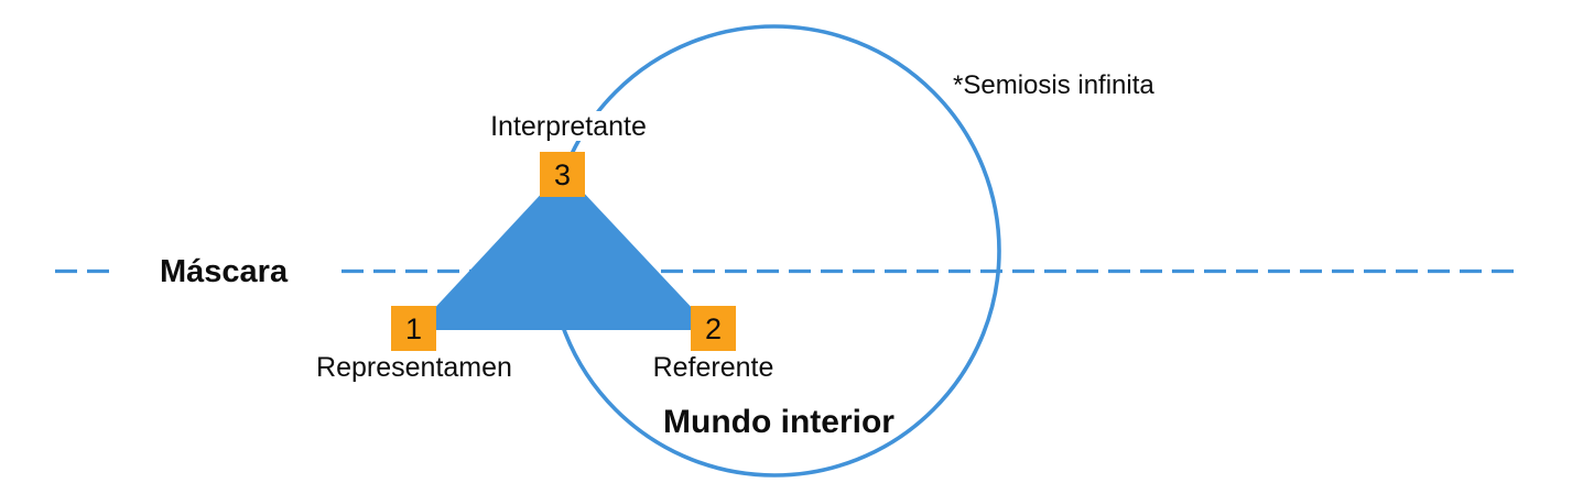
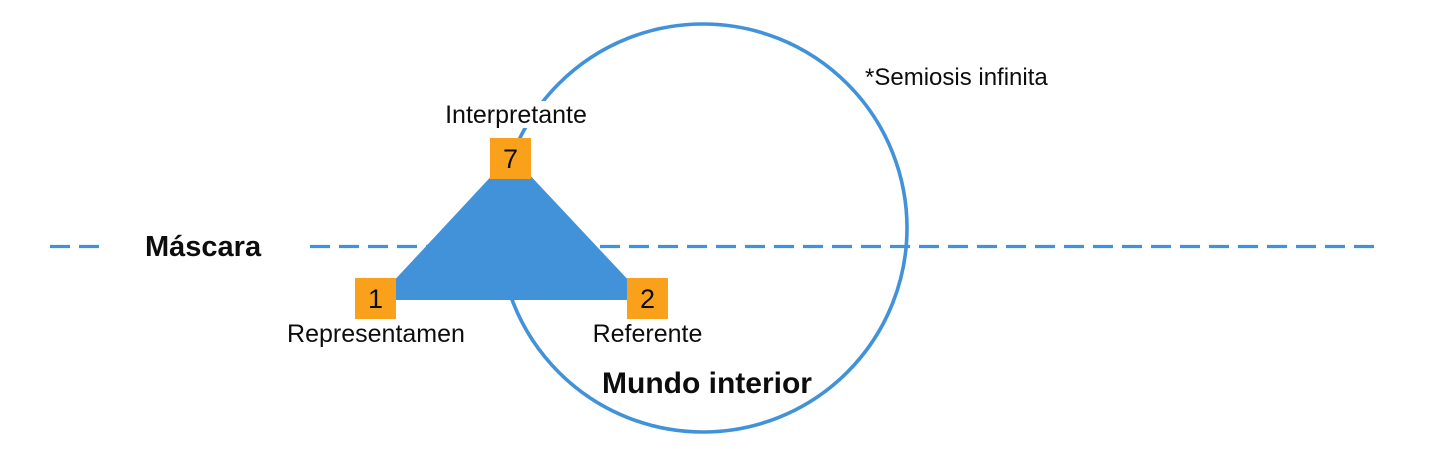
  1
  2
- 3
+ 7
  Interpretante
  Representamen
  Referente
  Mundo interior
  Máscara
  *Semiosis infinita
